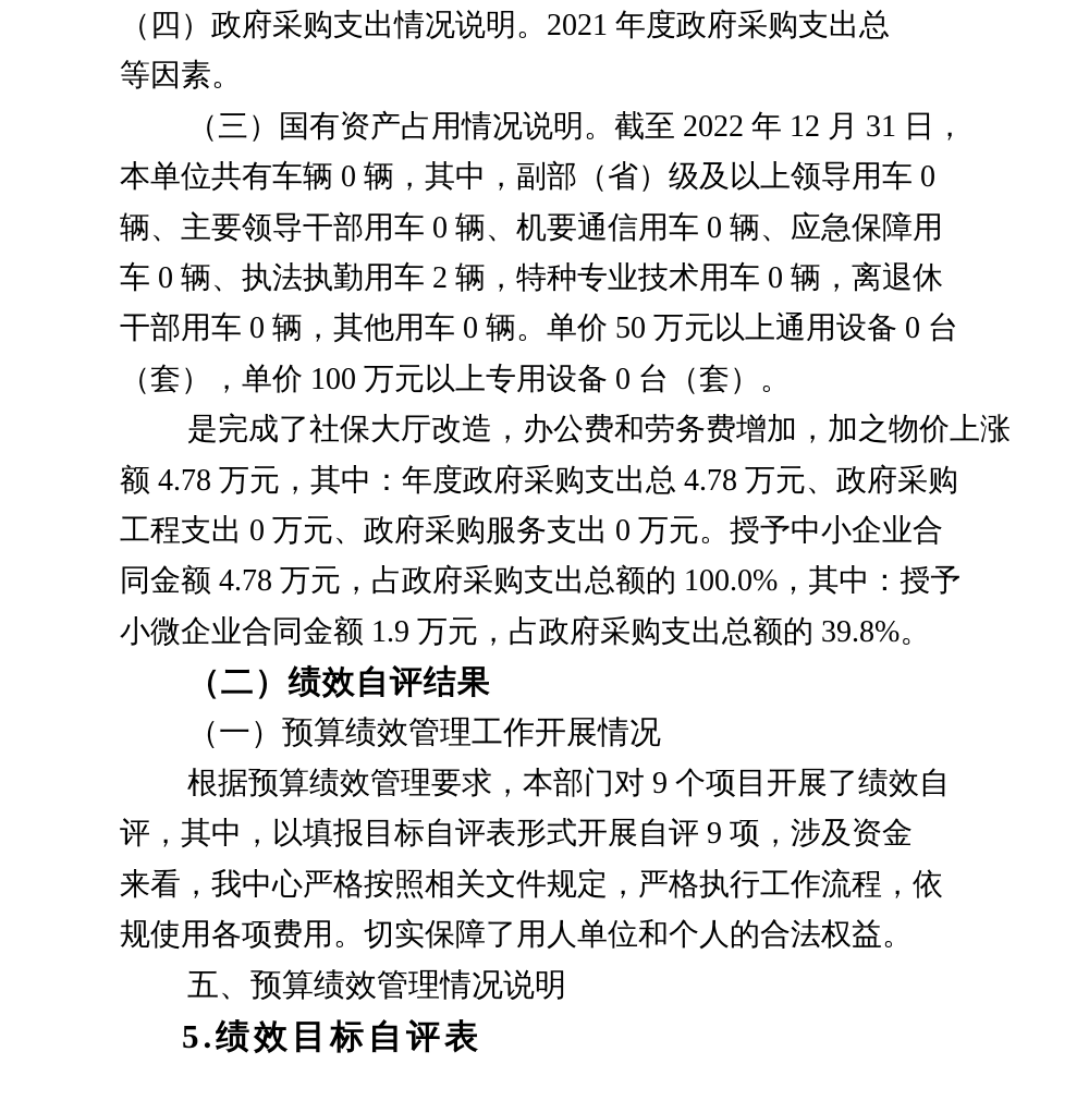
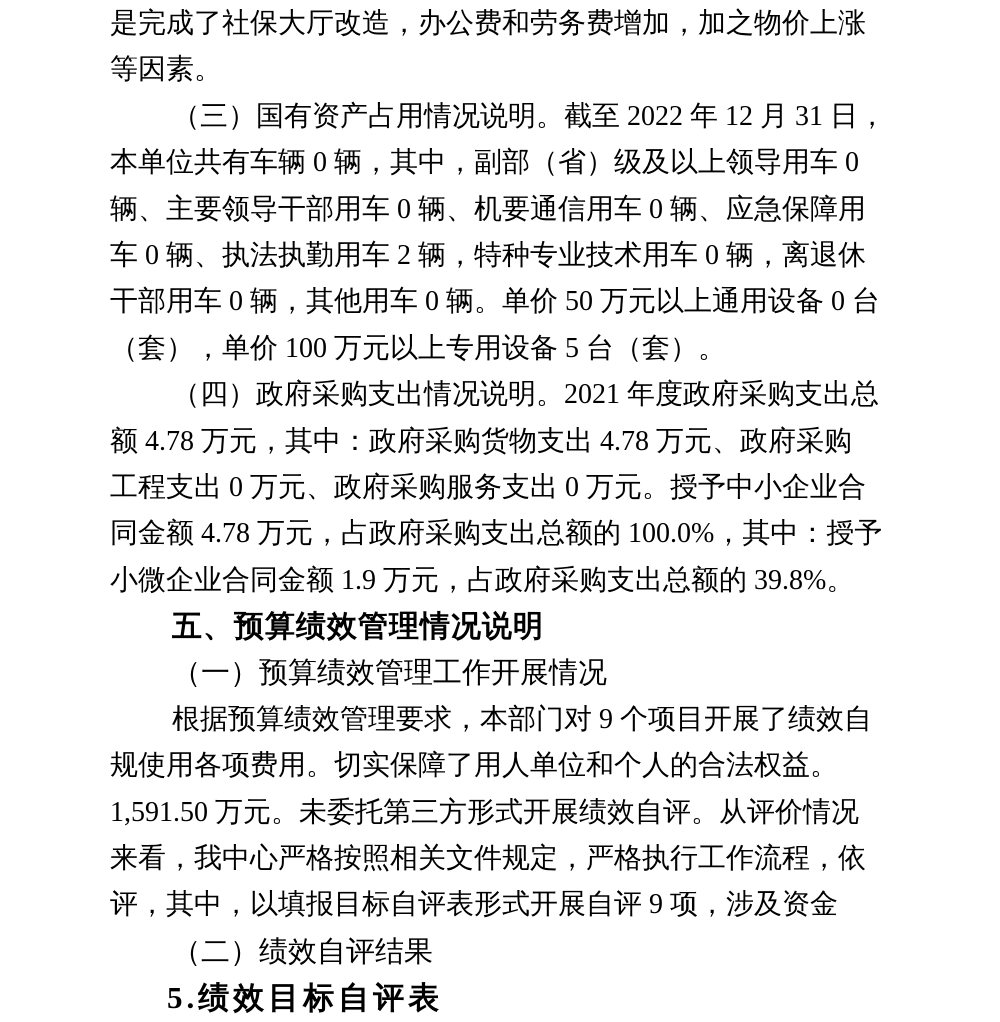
- （四）政府采购支出情况说明。2021 年度政府采购支出总
+ 是完成了社保大厅改造，办公费和劳务费增加，加之物价上涨
  等因素。
  （三）国有资产占用情况说明。截至 2022 年 12 月 31 日，
  本单位共有车辆 0 辆，其中，副部（省）级及以上领导用车 0
  辆、主要领导干部用车 0 辆、机要通信用车 0 辆、应急保障用
  车 0 辆、执法执勤用车 2 辆，特种专业技术用车 0 辆，离退休
  干部用车 0 辆，其他用车 0 辆。单价 50 万元以上通用设备 0 台
- （套），单价 100 万元以上专用设备 0 台（套）。
+ （套），单价 100 万元以上专用设备 5 台（套）。
- 是完成了社保大厅改造，办公费和劳务费增加，加之物价上涨
+ （四）政府采购支出情况说明。2021 年度政府采购支出总
- 额 4.78 万元，其中：年度政府采购支出总 4.78 万元、政府采购
+ 额 4.78 万元，其中：政府采购货物支出 4.78 万元、政府采购
  工程支出 0 万元、政府采购服务支出 0 万元。授予中小企业合
  同金额 4.78 万元，占政府采购支出总额的 100.0%，其中：授予
  小微企业合同金额 1.9 万元，占政府采购支出总额的 39.8%。
- （二）绩效自评结果
+ 五、预算绩效管理情况说明
  （一）预算绩效管理工作开展情况
  根据预算绩效管理要求，本部门对 9 个项目开展了绩效自
- 评，其中，以填报目标自评表形式开展自评 9 项，涉及资金
+ 规使用各项费用。切实保障了用人单位和个人的合法权益。
+ 1,591.50 万元。未委托第三方形式开展绩效自评。从评价情况
  来看，我中心严格按照相关文件规定，严格执行工作流程，依
- 规使用各项费用。切实保障了用人单位和个人的合法权益。
+ 评，其中，以填报目标自评表形式开展自评 9 项，涉及资金
- 五、预算绩效管理情况说明
+ （二）绩效自评结果
  5.绩效目标自评表
